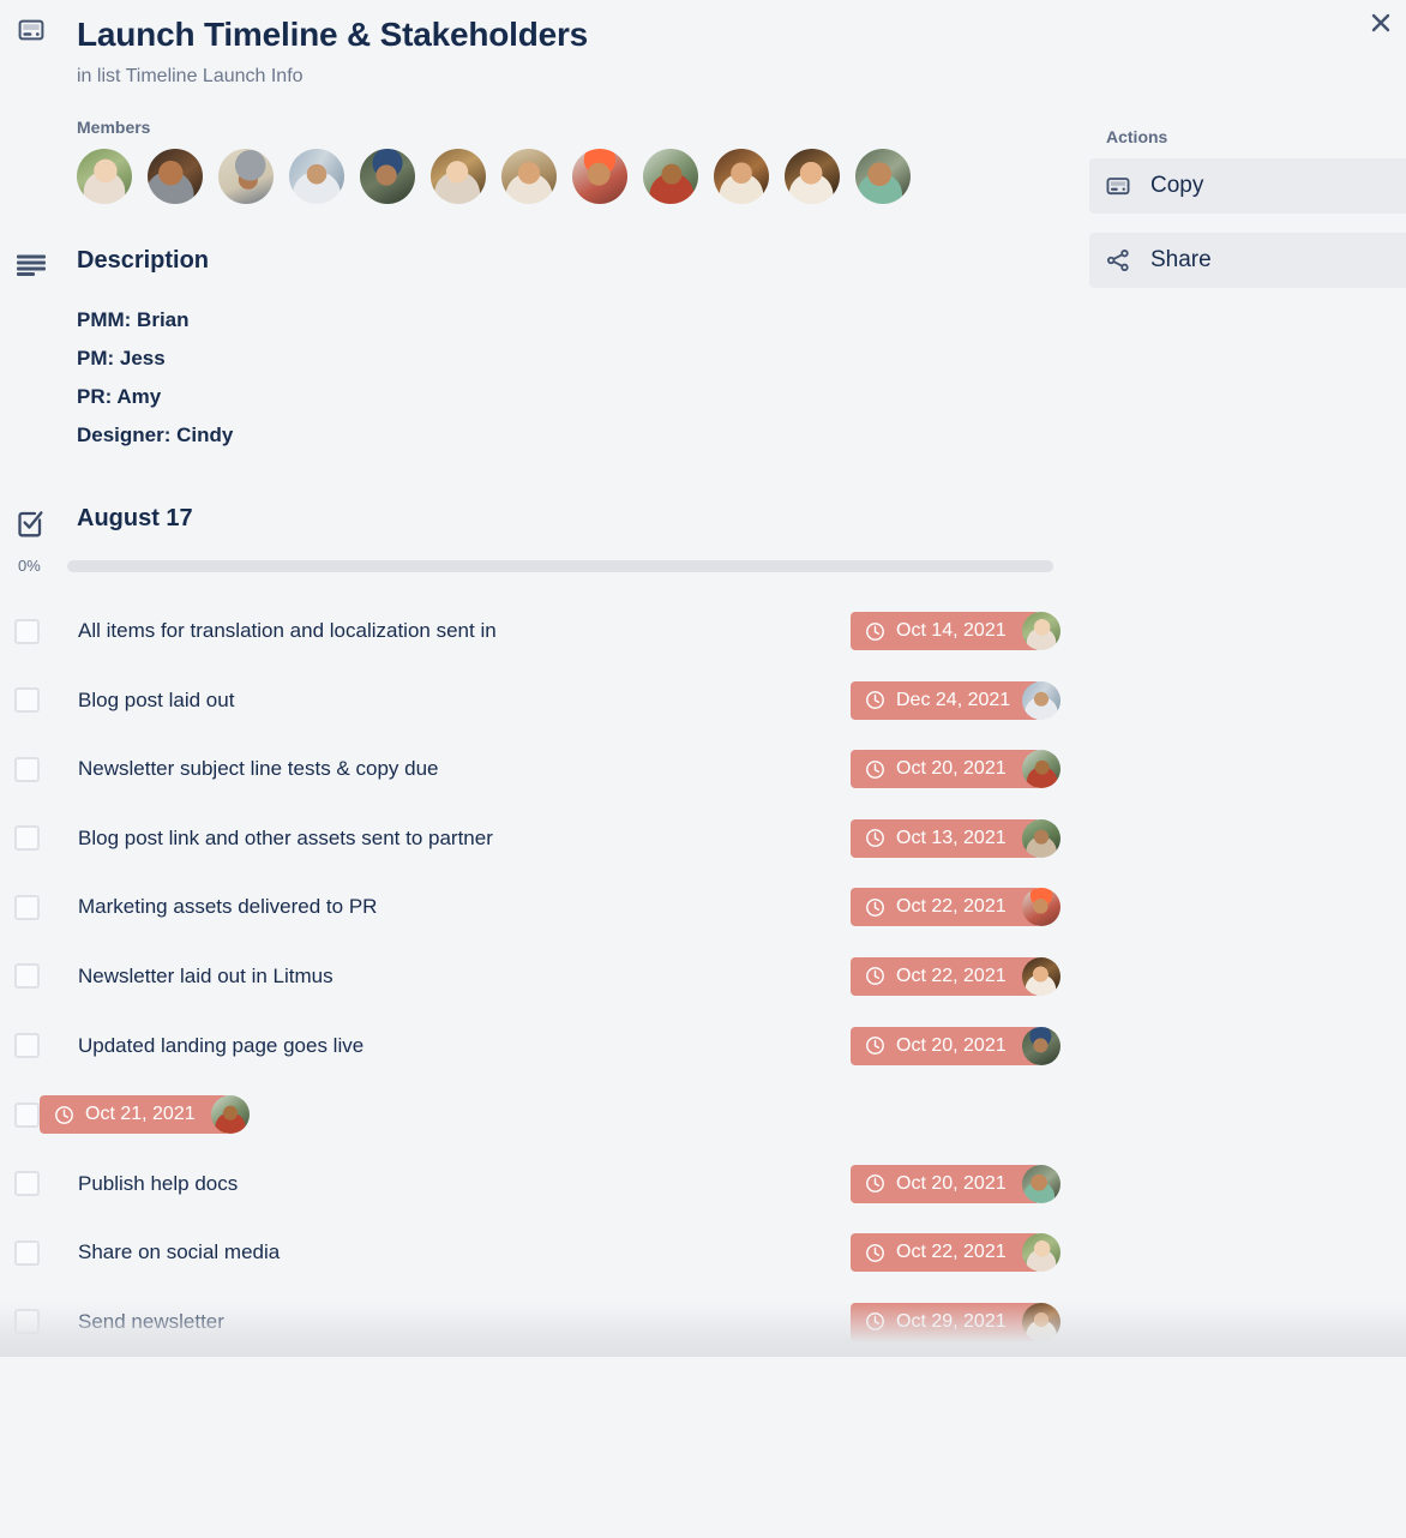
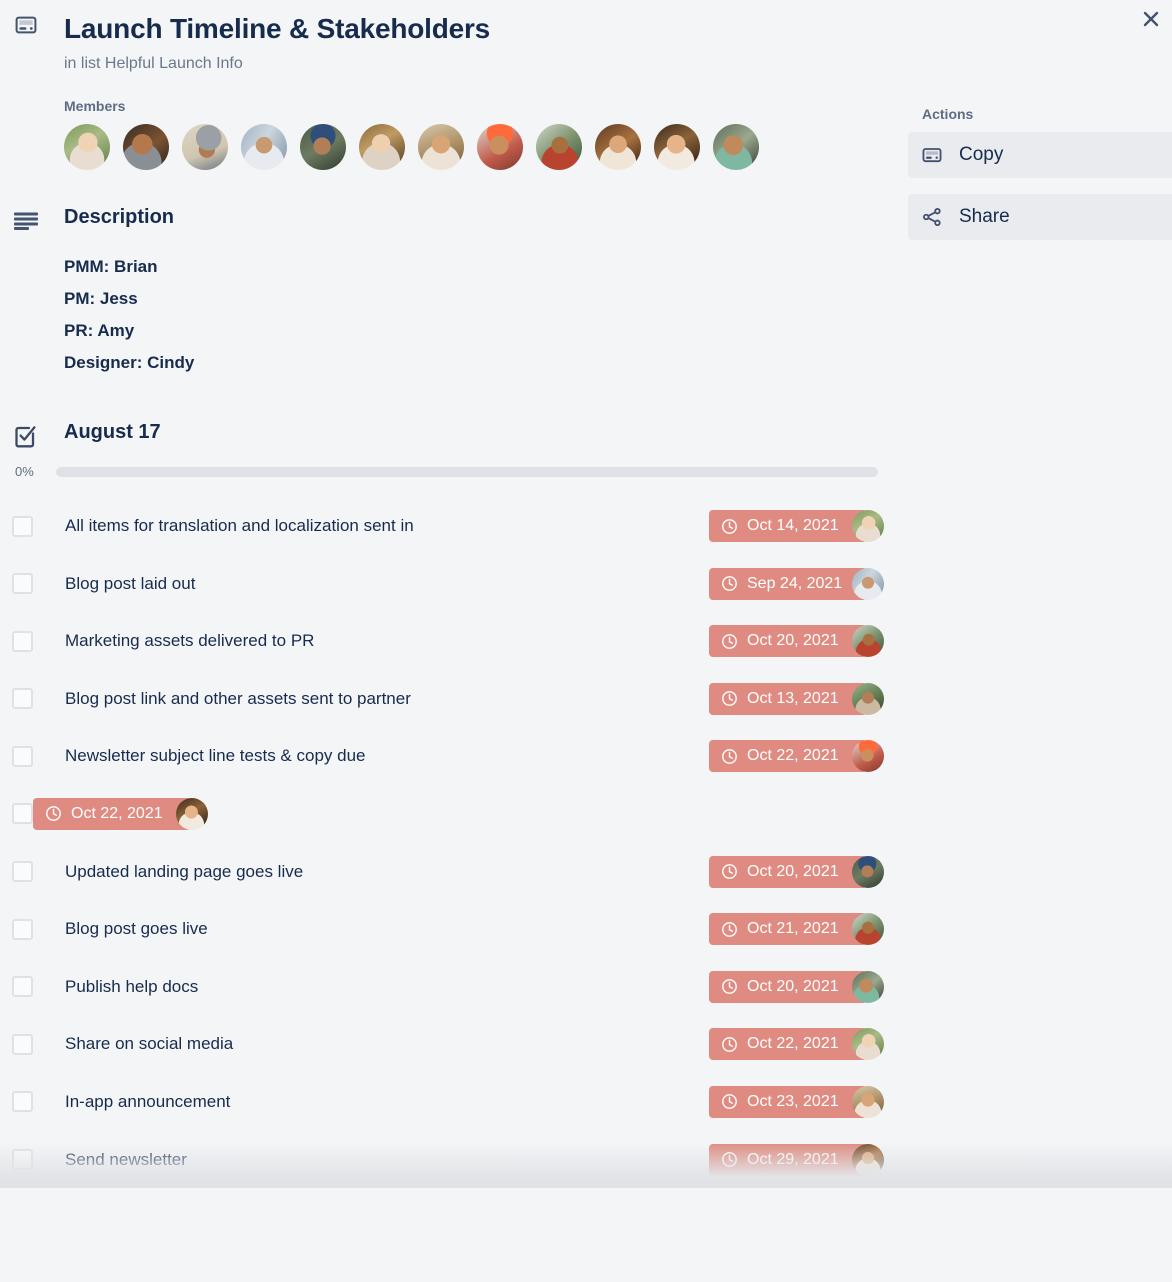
  Launch Timeline & Stakeholders
- in list Timeline Launch Info
+ in list Helpful Launch Info
  Members
  Description
  PMM: Brian
  PM: Jess
  PR: Amy
  Designer: Cindy
  August 17
  0%
  All items for translation and localization sent in
  Oct 14, 2021
  Blog post laid out
- Dec 24, 2021
+ Sep 24, 2021
- Newsletter subject line tests & copy due
+ Marketing assets delivered to PR
  Oct 20, 2021
  Blog post link and other assets sent to partner
  Oct 13, 2021
- Marketing assets delivered to PR
+ Newsletter subject line tests & copy due
  Oct 22, 2021
- Newsletter laid out in Litmus
  Oct 22, 2021
  Updated landing page goes live
  Oct 20, 2021
+ Blog post goes live
  Oct 21, 2021
  Publish help docs
  Oct 20, 2021
  Share on social media
  Oct 22, 2021
+ In-app announcement
+ Oct 23, 2021
  Actions
  Copy
  Share
